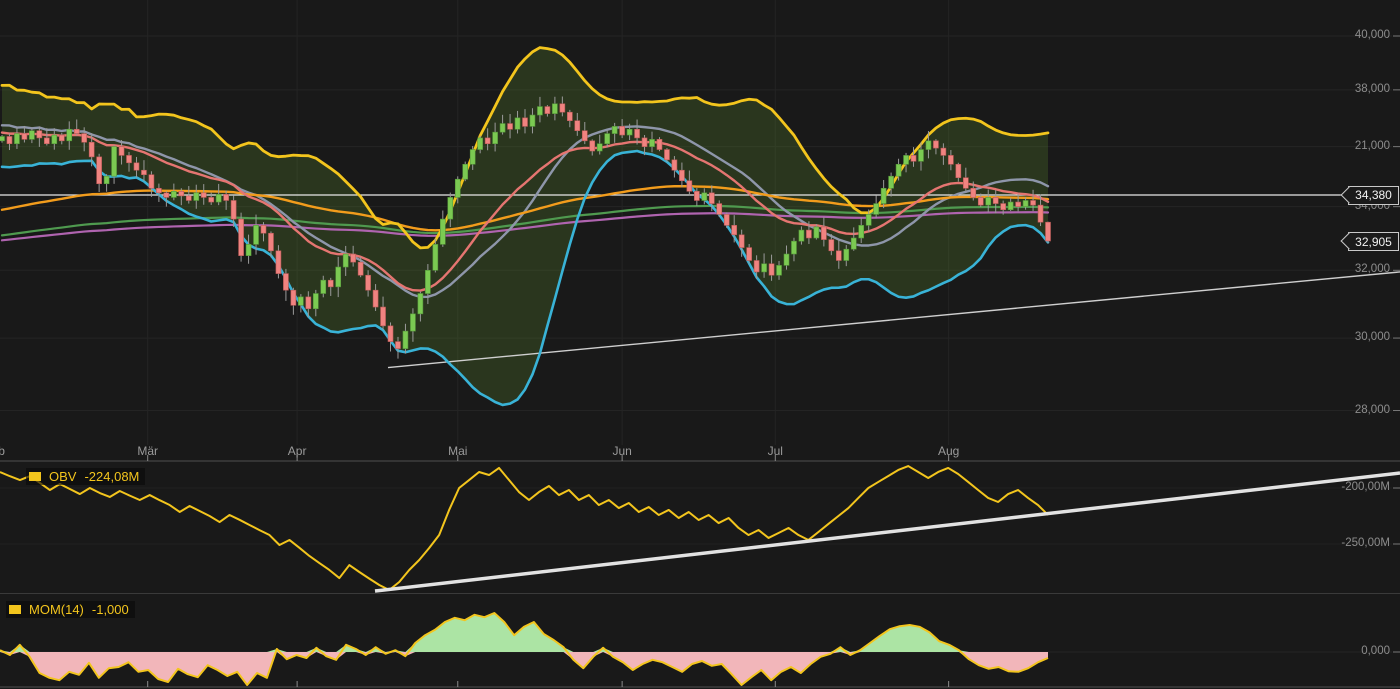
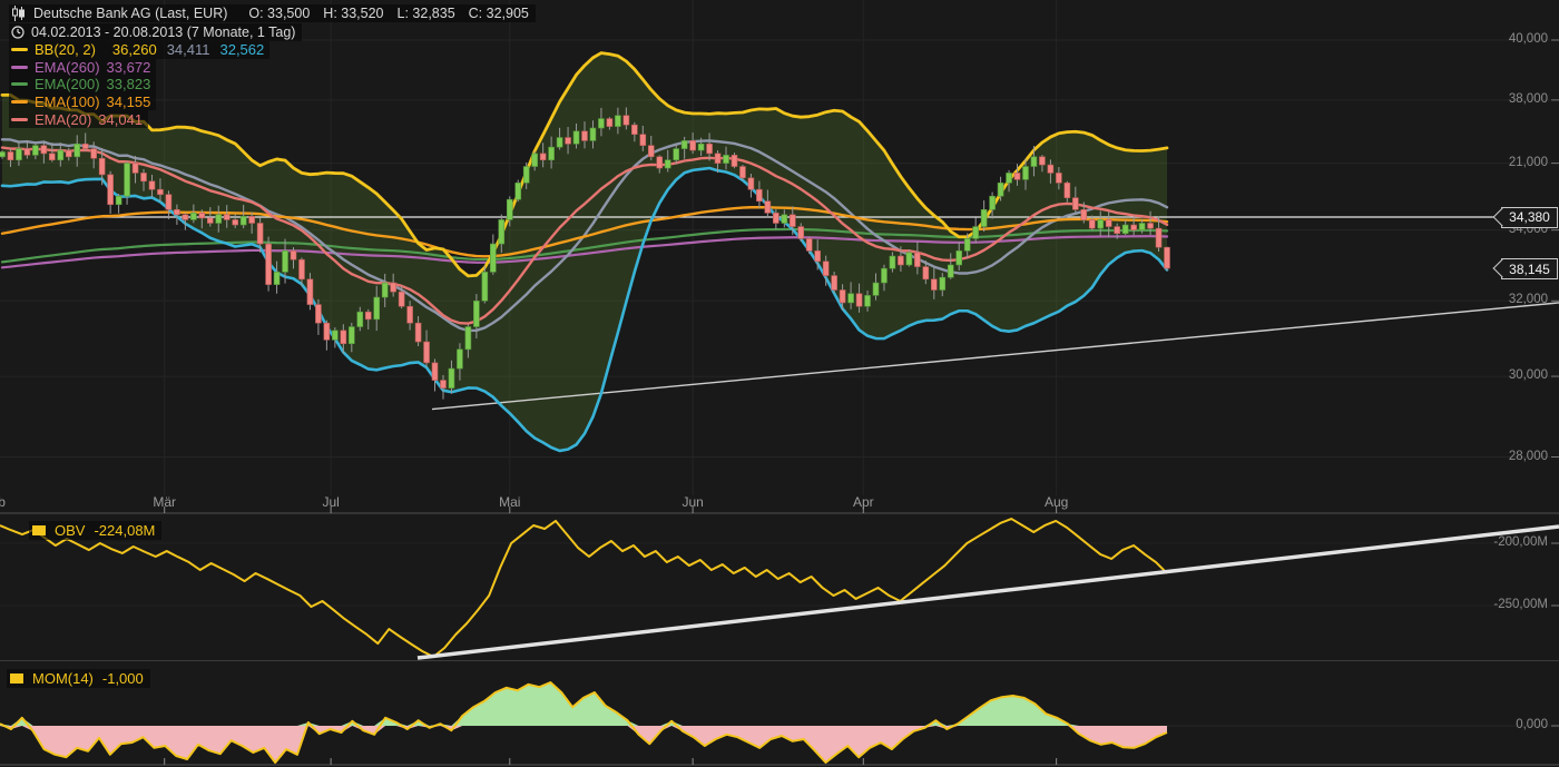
+ Deutsche Bank AG (Last, EUR)
+ O: 33,500 H: 33,520 L: 32,835 C: 32,905
+ 04.02.2013 - 20.08.2013 (7 Monate, 1 Tag)
+ BB(20, 2)
+ 36,260 34,411 32,562
+ EMA(260)
+ 33,672
+ EMA(200)
+ 33,823
+ EMA(100)
+ 34,155
+ EMA(20)
+ 34,041
  OBV
  -224,08M
  MOM(14)
  -1,000
  34,380
- 32,905
+ 38,145
  40,000
  38,000
  21,000
  34,000
  32,000
  30,000
  28,000
  -200,00M
  -250,00M
  0,000
  Mär
- Apr
+ Jul
  Mai
  Jun
- Jul
+ Apr
  Aug
